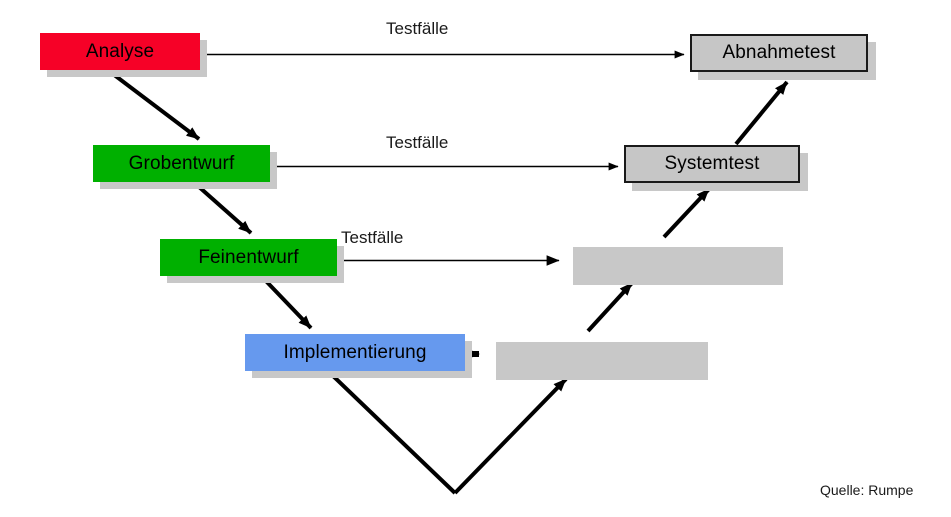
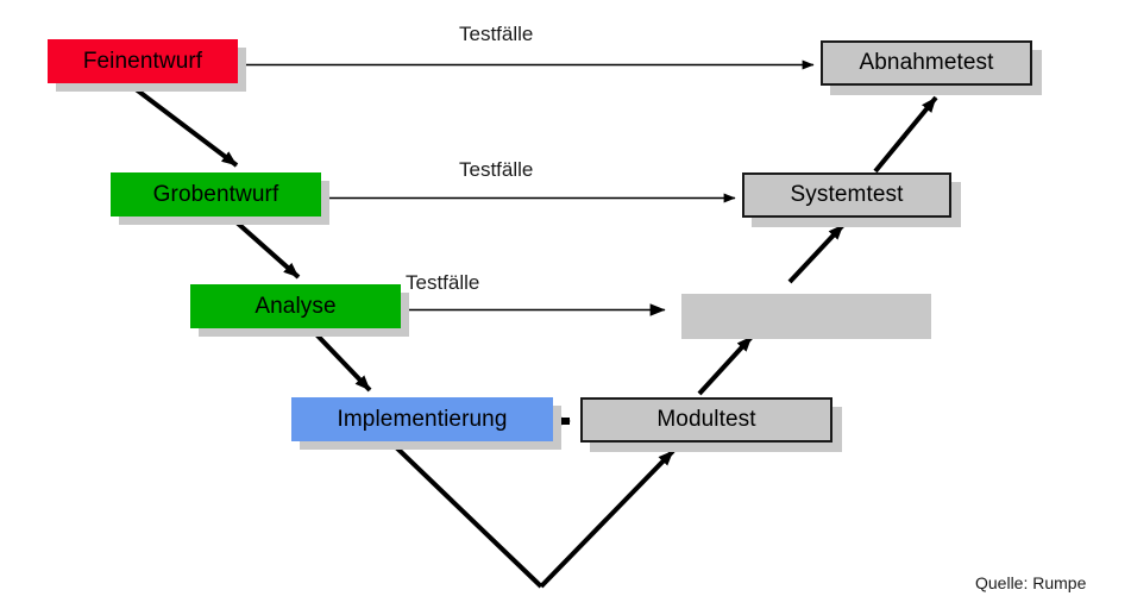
- Analyse
+ Feinentwurf
  Grobentwurf
- Feinentwurf
+ Analyse
  Implementierung
  Abnahmetest
  Systemtest
+ Modultest
  Testfälle
  Testfälle
  Testfälle
  Quelle: Rumpe
